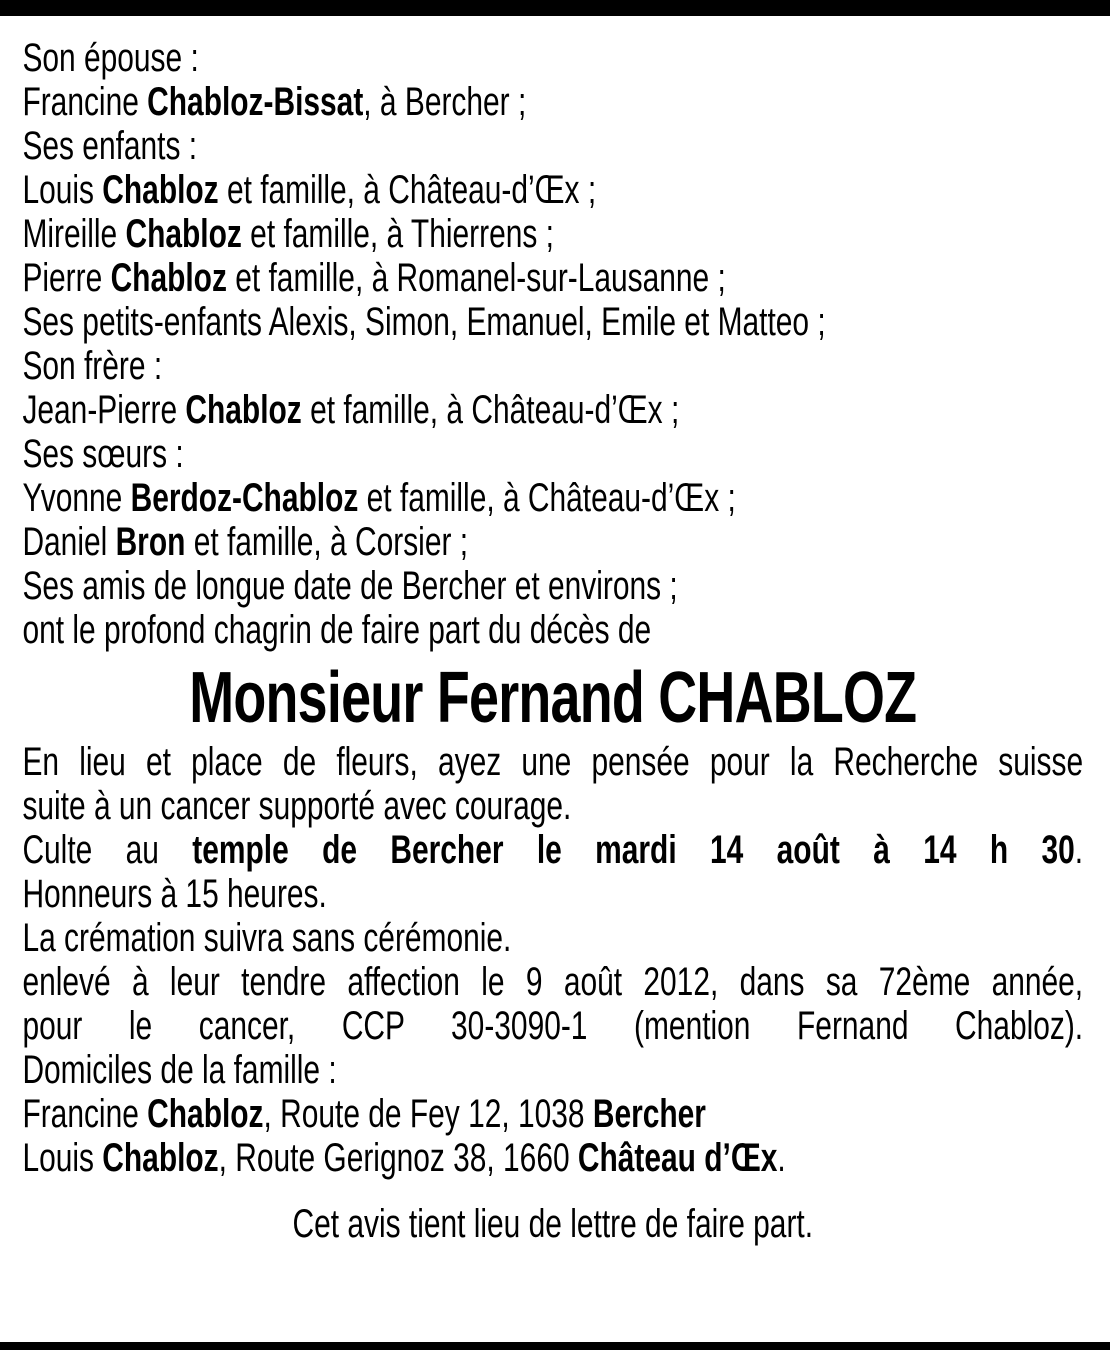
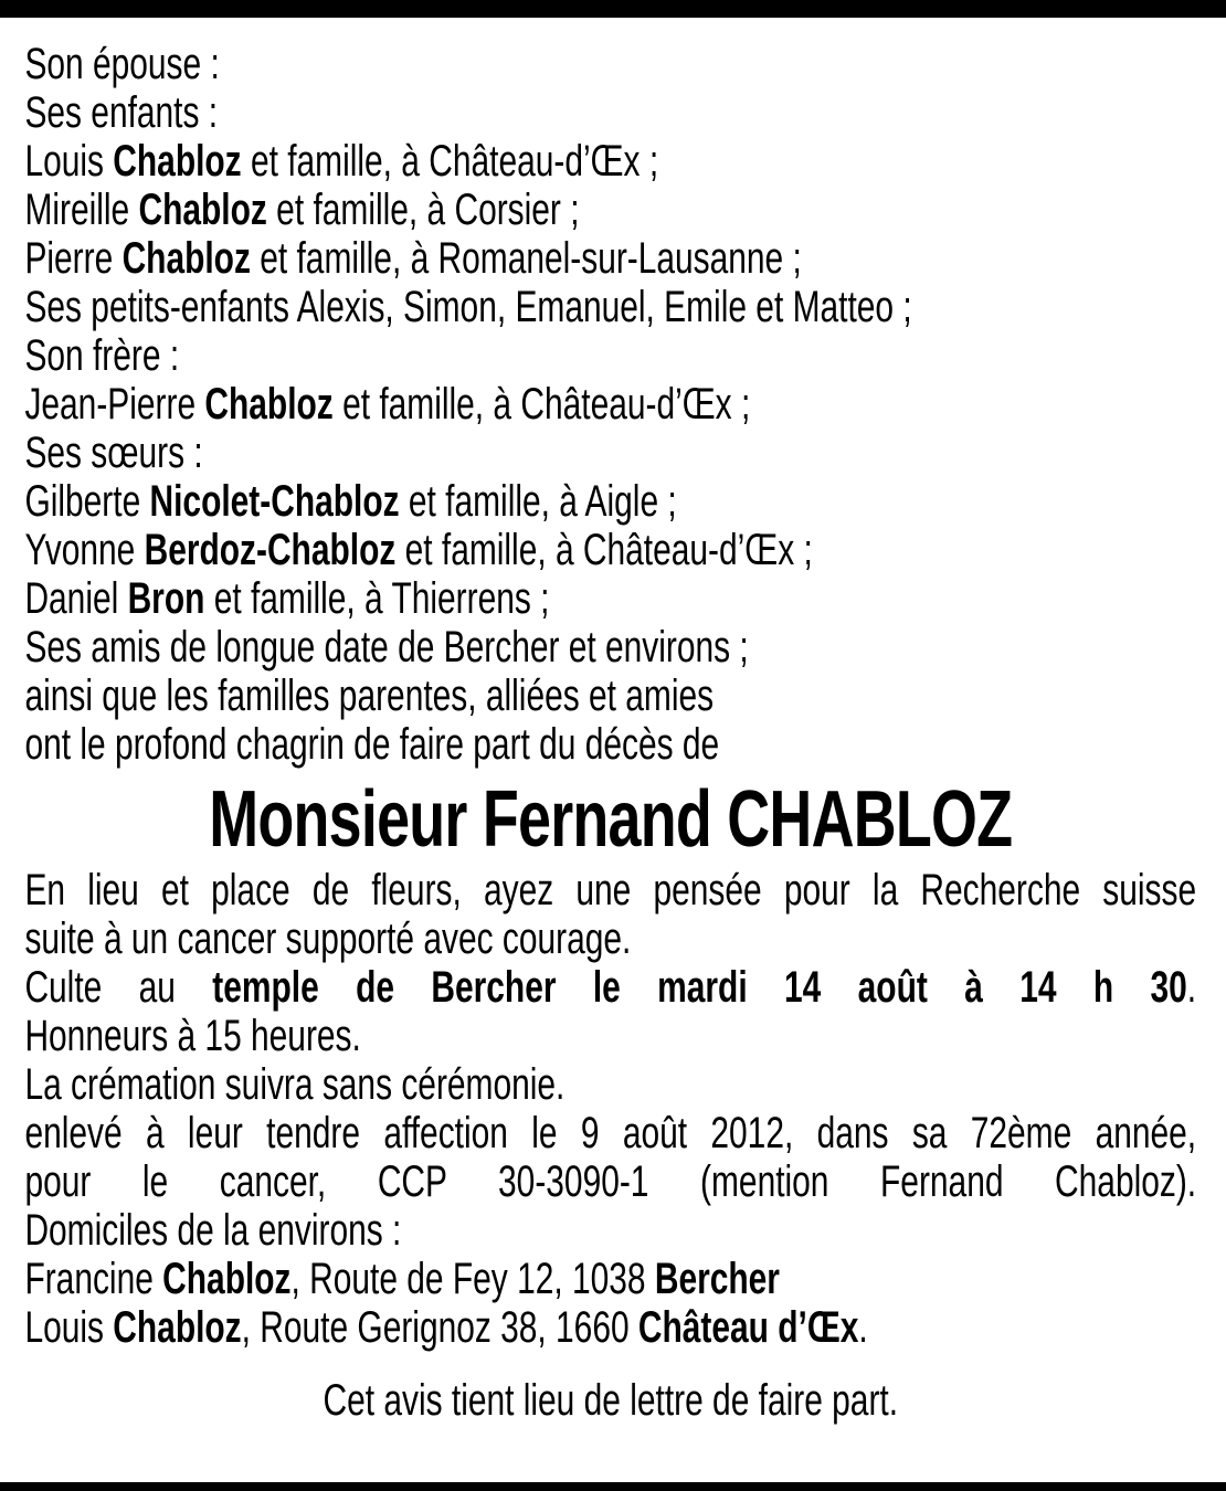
  Son épouse :
- Francine Chabloz-Bissat, à Bercher ;
  Ses enfants :
  Louis Chabloz et famille, à Château-d’Œx ;
- Mireille Chabloz et famille, à Thierrens ;
+ Mireille Chabloz et famille, à Corsier ;
  Pierre Chabloz et famille, à Romanel-sur-Lausanne ;
  Ses petits-enfants Alexis, Simon, Emanuel, Emile et Matteo ;
  Son frère :
  Jean-Pierre Chabloz et famille, à Château-d’Œx ;
  Ses sœurs :
+ Gilberte Nicolet-Chabloz et famille, à Aigle ;
  Yvonne Berdoz-Chabloz et famille, à Château-d’Œx ;
- Daniel Bron et famille, à Corsier ;
+ Daniel Bron et famille, à Thierrens ;
  Ses amis de longue date de Bercher et environs ;
+ ainsi que les familles parentes, alliées et amies
  ont le profond chagrin de faire part du décès de
  Monsieur Fernand CHABLOZ
  En lieu et place de fleurs, ayez une pensée pour la Recherche suisse
  suite à un cancer supporté avec courage.
  Culte au temple de Bercher le mardi 14 août à 14 h 30.
  Honneurs à 15 heures.
  La crémation suivra sans cérémonie.
  enlevé à leur tendre affection le 9 août 2012, dans sa 72ème année,
  pour le cancer, CCP 30-3090-1 (mention Fernand Chabloz).
- Domiciles de la famille :
+ Domiciles de la environs :
  Francine Chabloz, Route de Fey 12, 1038 Bercher
  Louis Chabloz, Route Gerignoz 38, 1660 Château d’Œx.
  Cet avis tient lieu de lettre de faire part.
